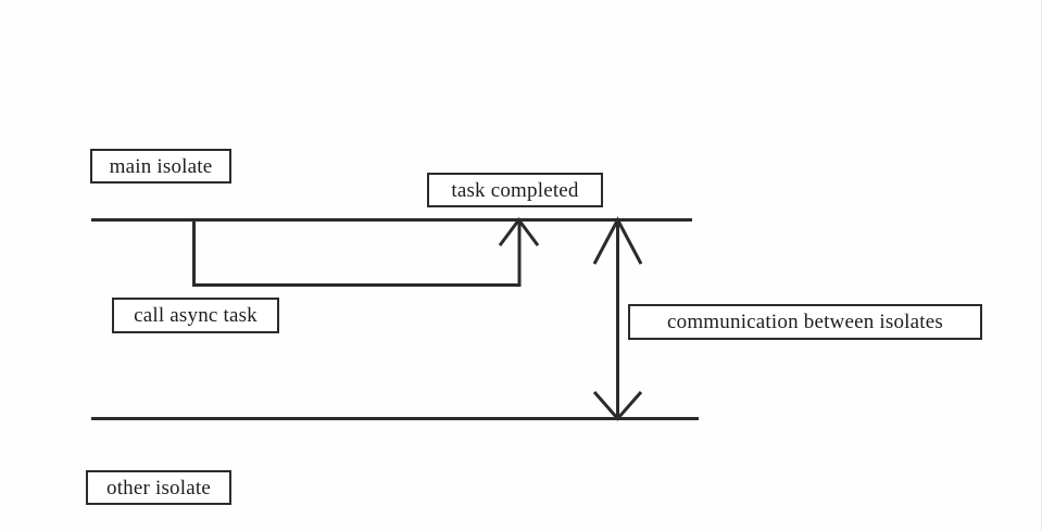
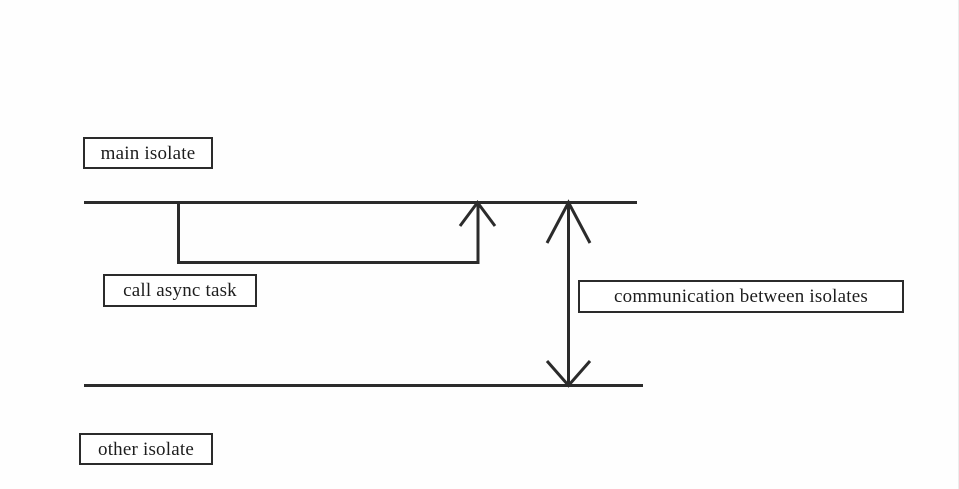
  main isolate
- task completed
  call async task
  communication between isolates
  other isolate
